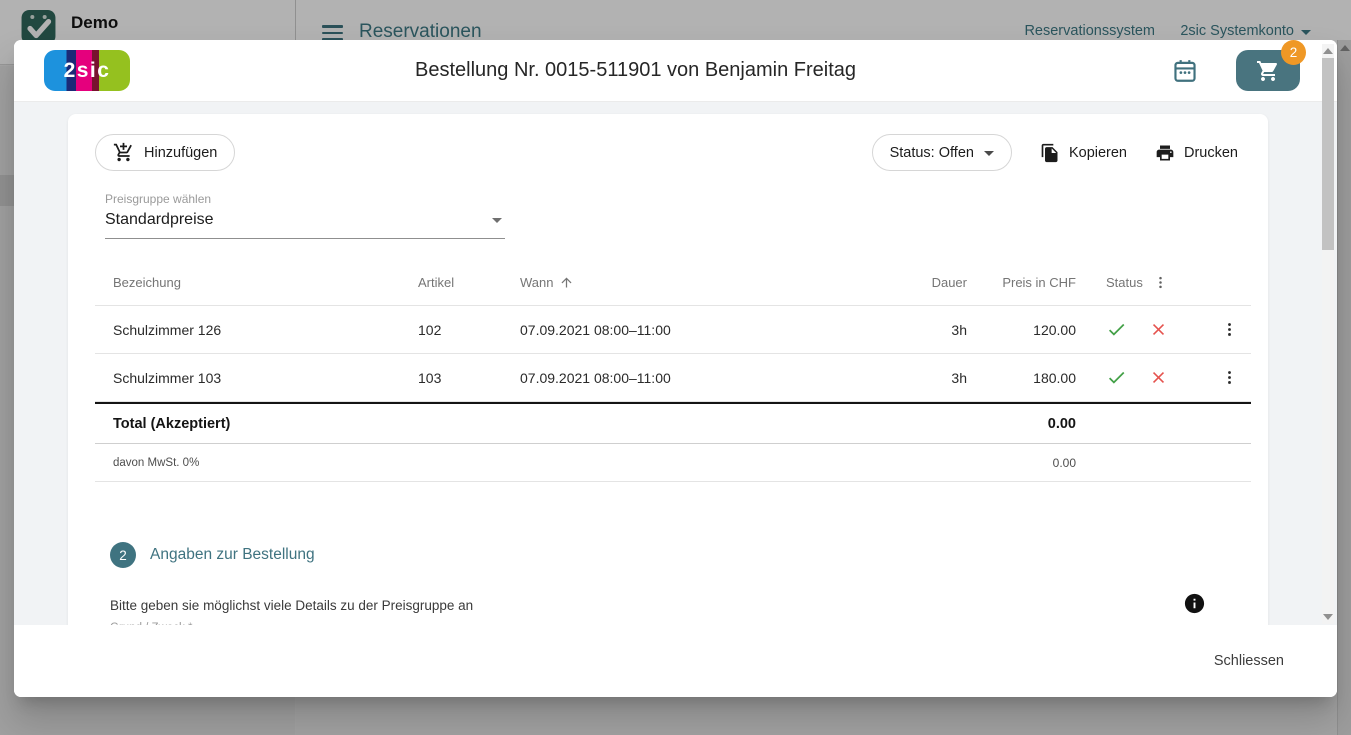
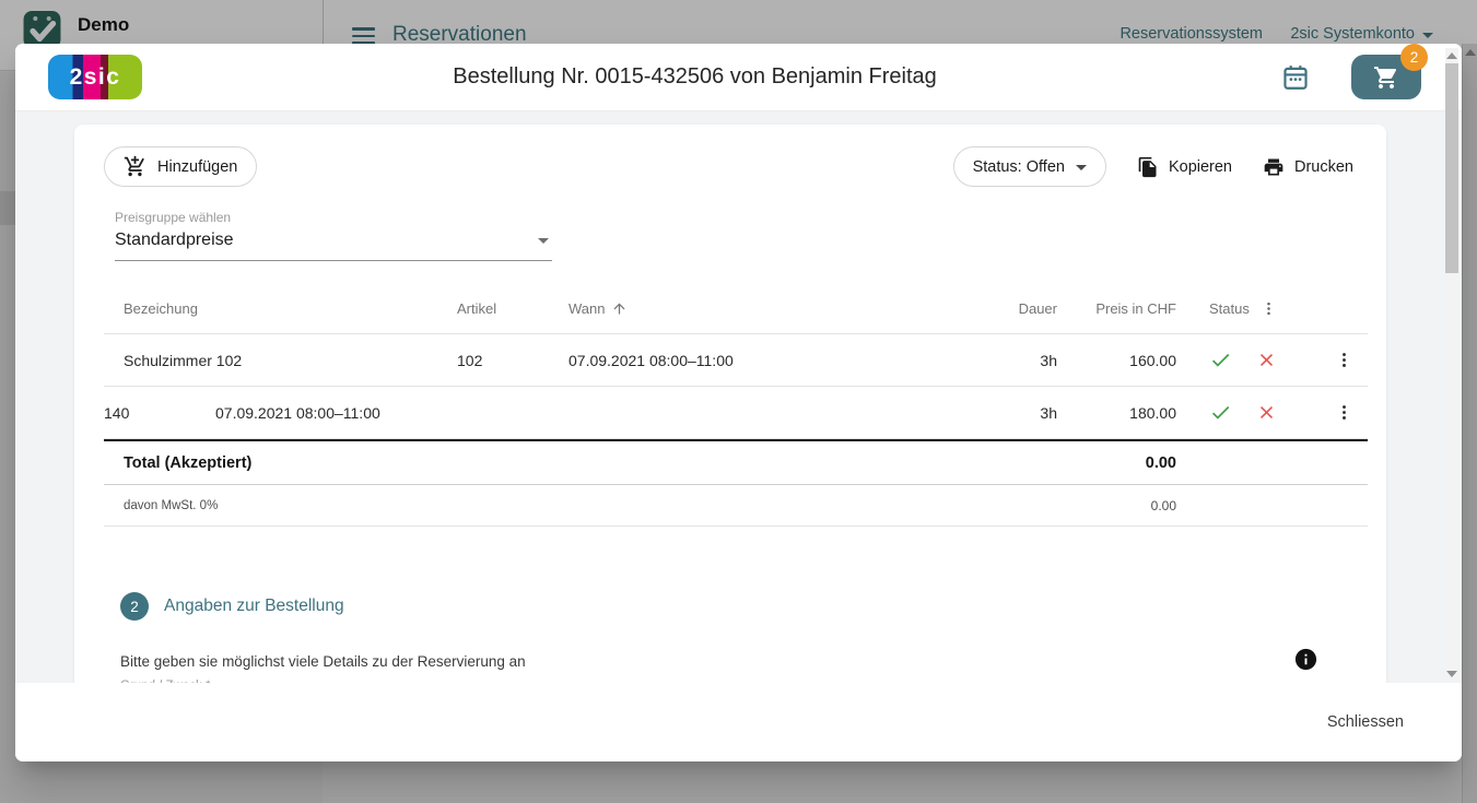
  Demo
  Reservationen
  Reservationssystem
  2sic Systemkonto
  2sic
- Bestellung Nr. 0015-511901 von Benjamin Freitag
+ Bestellung Nr. 0015-432506 von Benjamin Freitag
  2
  Hinzufügen
  Status: Offen
  Kopieren
  Drucken
  Preisgruppe wählen
  Standardpreise
  Bezeichung
  Artikel
  Wann
  Dauer
  Preis in CHF
  Status
- Schulzimmer 126
+ Schulzimmer 102
  102
  07.09.2021 08:00–11:00
  3h
- 120.00
+ 160.00
- Schulzimmer 103
- 103
+ 140
  07.09.2021 08:00–11:00
  3h
  180.00
  Total (Akzeptiert)
  0.00
  davon MwSt. 0%
  0.00
  2
  Angaben zur Bestellung
- Bitte geben sie möglichst viele Details zu der Preisgruppe an
+ Bitte geben sie möglichst viele Details zu der Reservierung an
  Schliessen
